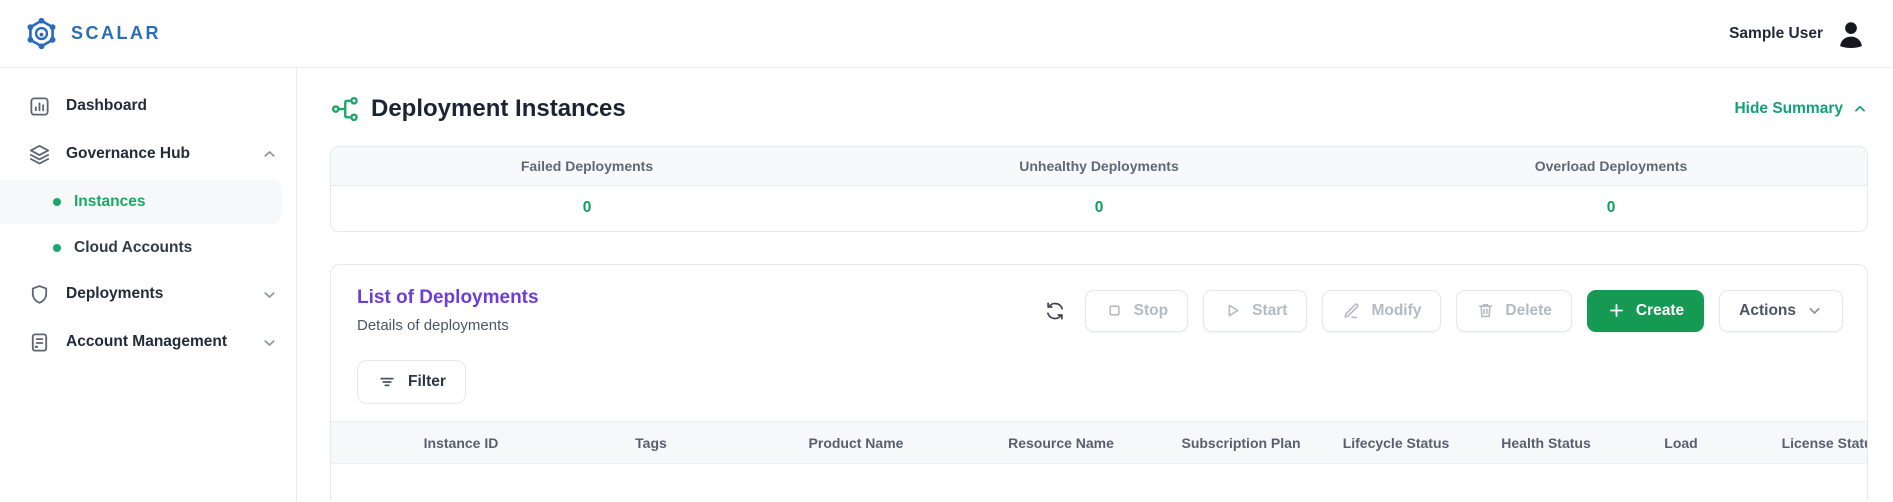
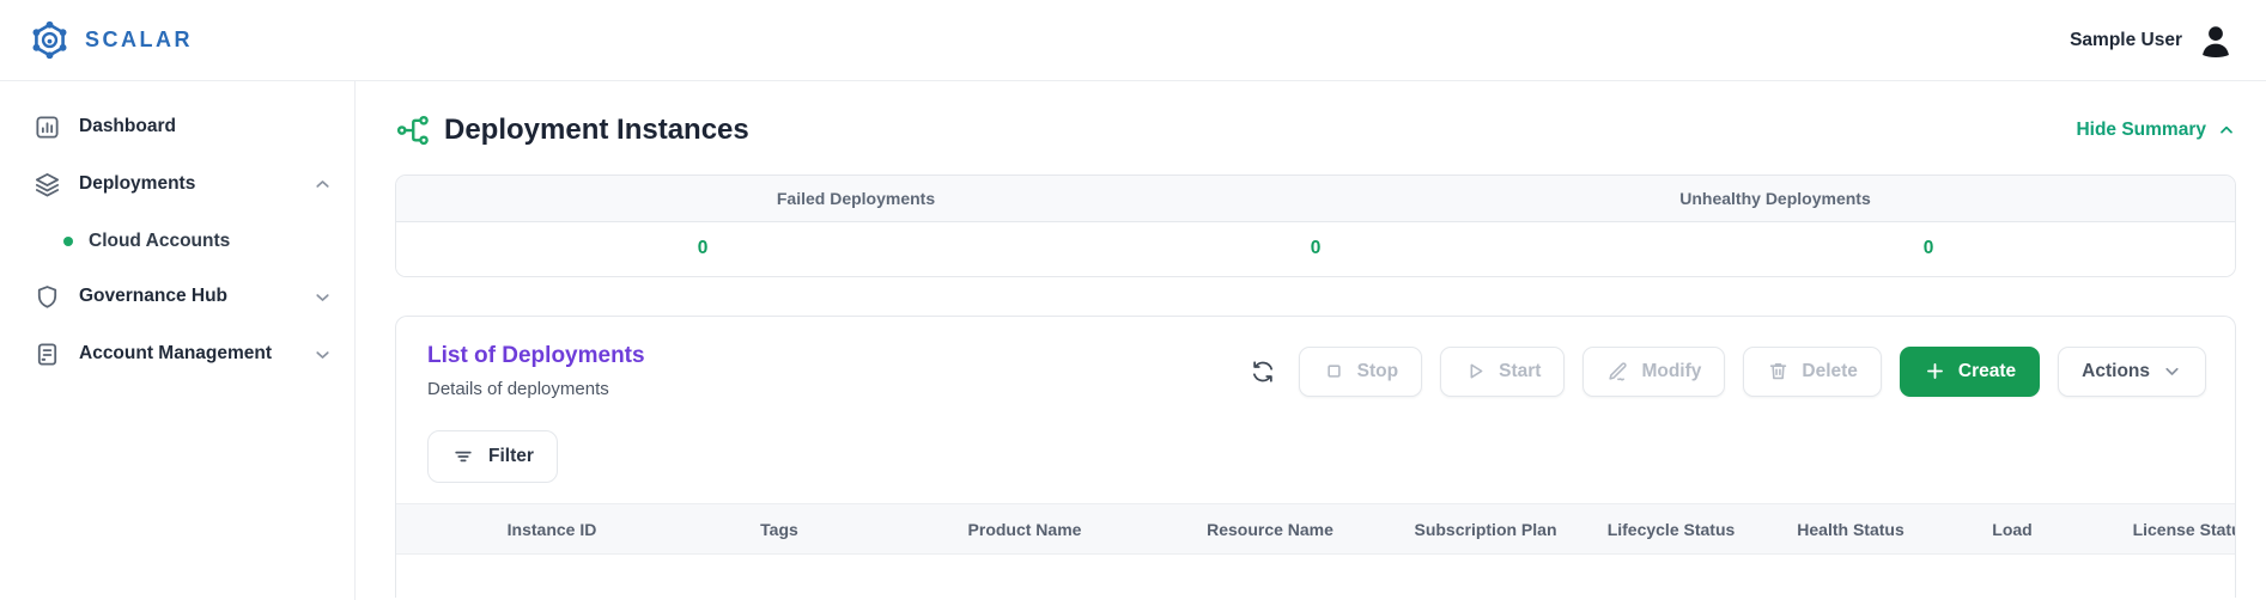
  SCALAR
  Sample User
  Dashboard
- Governance Hub
+ Deployments
- Instances
  Cloud Accounts
- Deployments
+ Governance Hub
  Account Management
  Deployment Instances
  Hide Summary
  Failed Deployments
  Unhealthy Deployments
- Overload Deployments
  0
  0
  0
  List of Deployments
  Details of deployments
  Stop
  Start
  Modify
  Delete
  Create
  Actions
  Filter
  	Instance ID	Tags	Product Name	Resource Name	Subscription Plan	Lifecycle Status	Health Status	Load	License Stat
